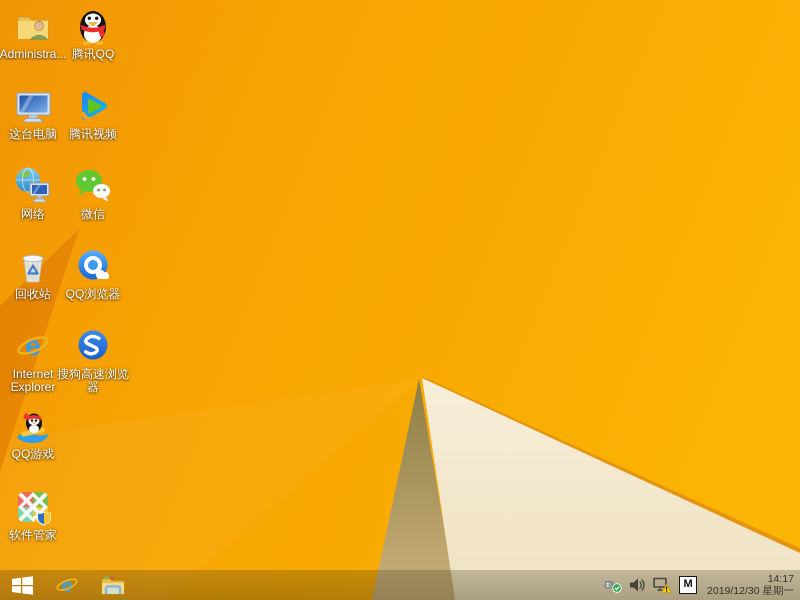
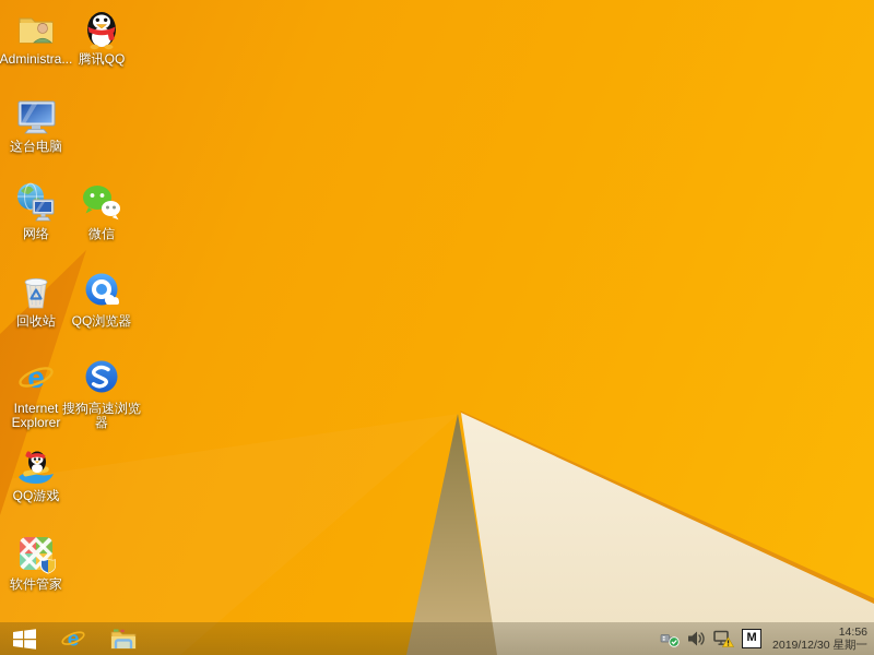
  Administra...
  腾讯QQ
  这台电脑
- 腾讯视频
  网络
  微信
  回收站
  QQ浏览器
  e
  Internet Explorer
  搜狗高速浏览器
  QQ游戏
  软件管家
  e
  M
- 14:17
+ 14:56
  2019/12/30 星期一
